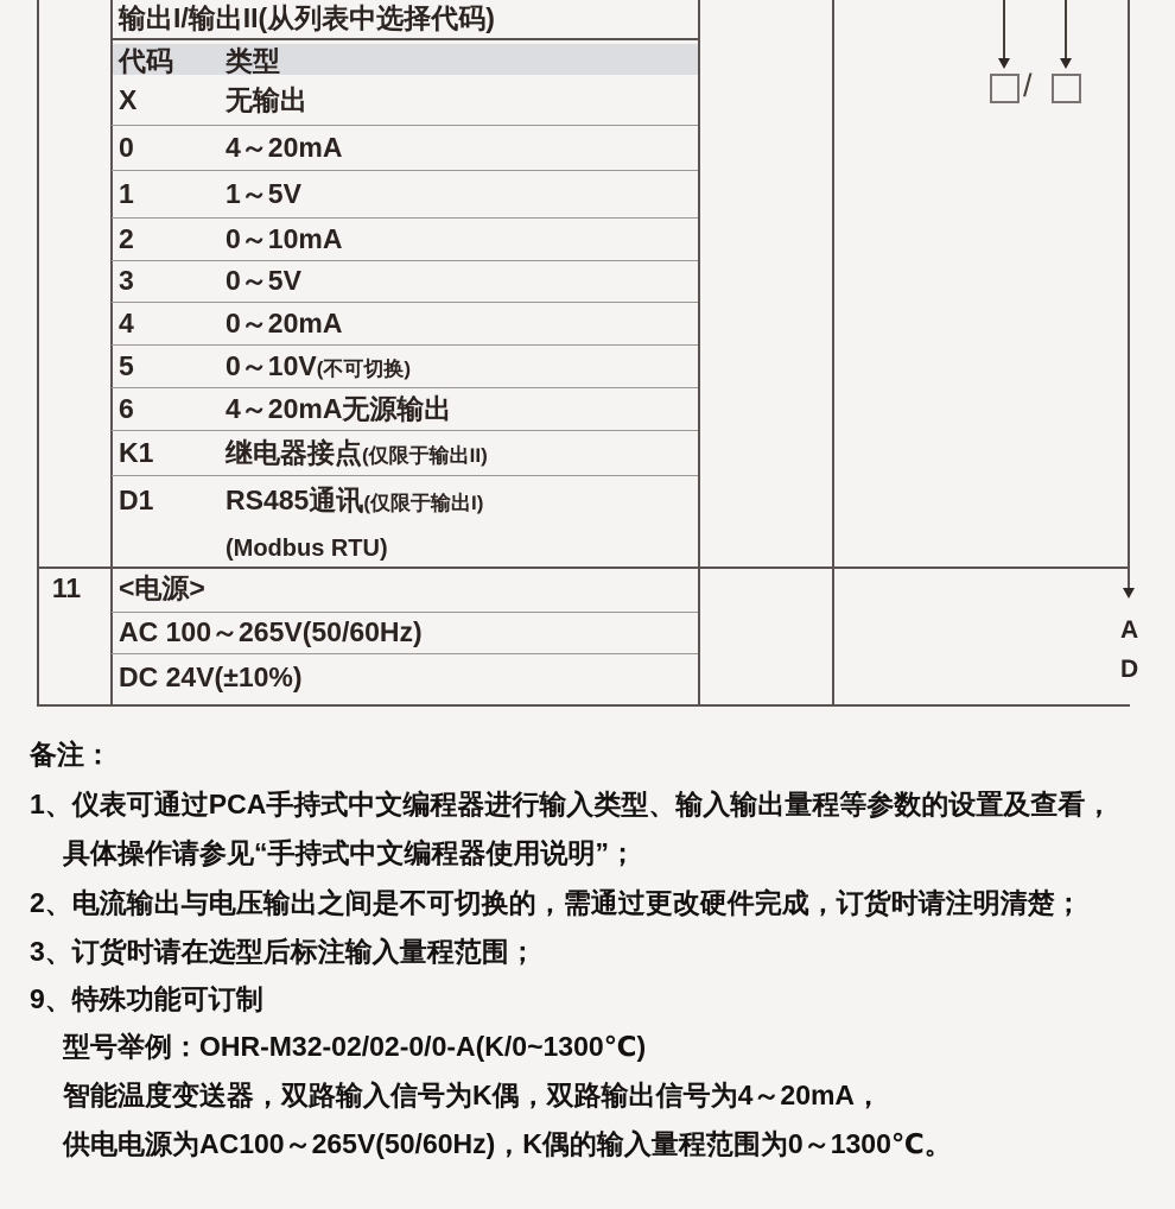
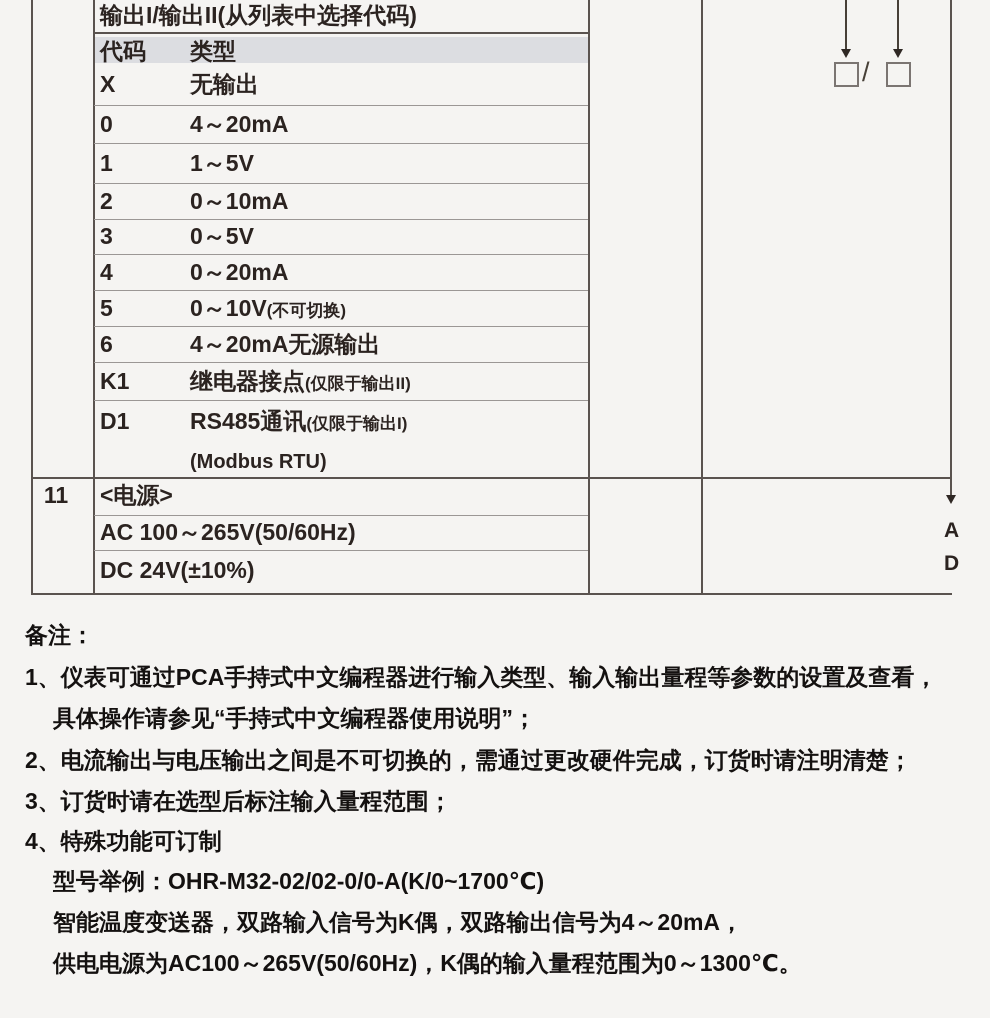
  输出I/输出II(从列表中选择代码)
  代码
  类型
  X
  无输出
  0
  4～20mA
  1
  1～5V
  2
  0～10mA
  3
  0～5V
  4
  0～20mA
  5
  0～10V(不可切换)
  6
  4～20mA无源输出
  K1
  继电器接点(仅限于输出II)
  D1
  RS485通讯(仅限于输出I)
  (Modbus RTU)
  /
  11
  <电源>
  AC 100～265V(50/60Hz)
  DC 24V(±10%)
  A
  D
  备注：
  1、仪表可通过PCA手持式中文编程器进行输入类型、输入输出量程等参数的设置及查看，
  具体操作请参见“手持式中文编程器使用说明”；
  2、电流输出与电压输出之间是不可切换的，需通过更改硬件完成，订货时请注明清楚；
  3、订货时请在选型后标注输入量程范围；
- 9、特殊功能可订制
+ 4、特殊功能可订制
- 型号举例：OHR-M32-02/02-0/0-A(K/0~1300℃)
+ 型号举例：OHR-M32-02/02-0/0-A(K/0~1700℃)
  智能温度变送器，双路输入信号为K偶，双路输出信号为4～20mA，
  供电电源为AC100～265V(50/60Hz)，K偶的输入量程范围为0～1300℃。
